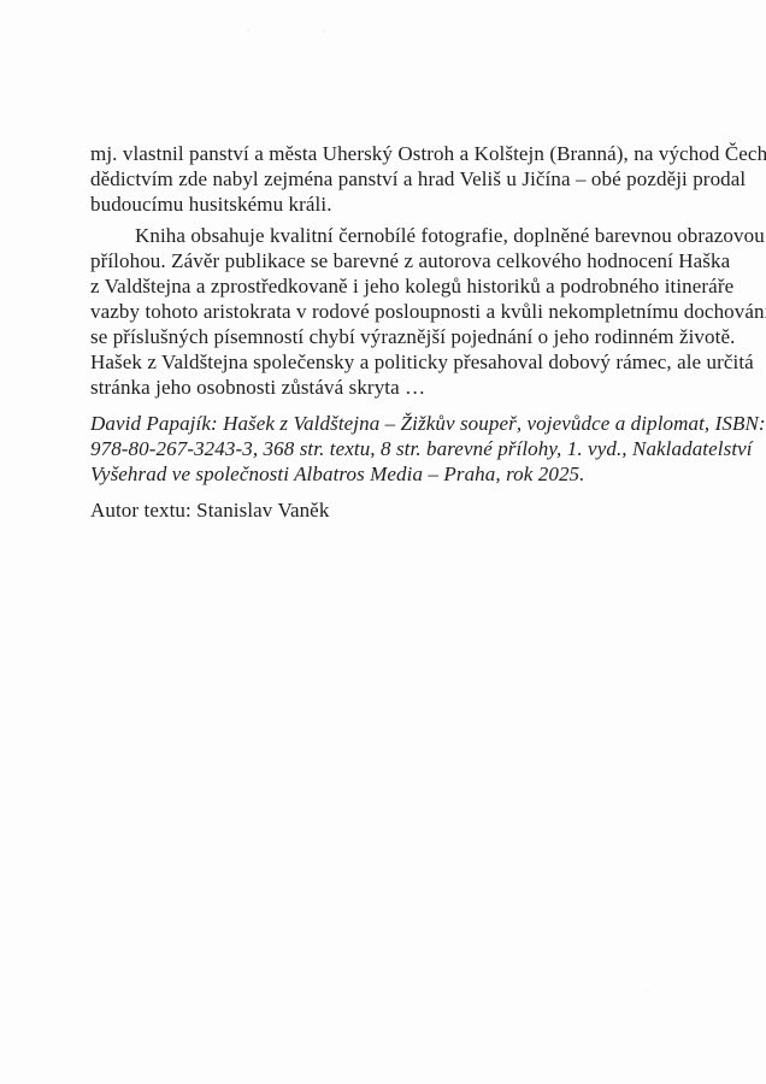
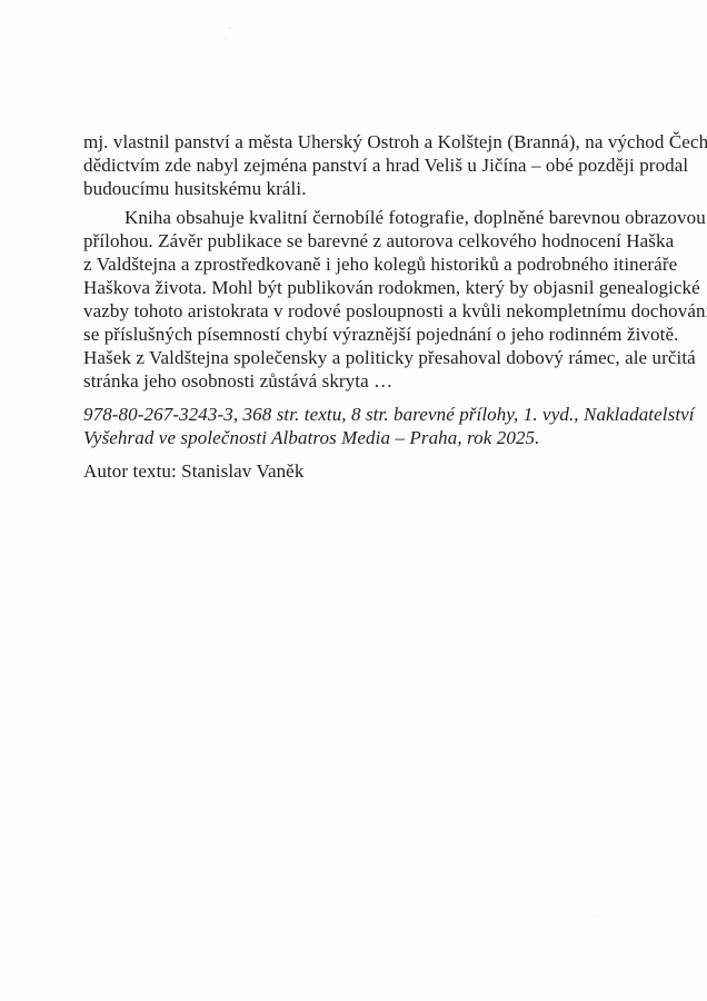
  mj. vlastnil panství a města Uherský Ostroh a Kolštejn (Branná), na východ Čech
  dědictvím zde nabyl zejména panství a hrad Veliš u Jičína – obé později prodal
  budoucímu husitskému králi.
  Kniha obsahuje kvalitní černobílé fotografie, doplněné barevnou obrazovou
  přílohou. Závěr publikace se barevné z autorova celkového hodnocení Haška
  z Valdštejna a zprostředkovaně i jeho kolegů historiků a podrobného itineráře
+ Haškova života. Mohl být publikován rodokmen, který by objasnil genealogické
  vazby tohoto aristokrata v rodové posloupnosti a kvůli nekompletnímu dochován
  se příslušných písemností chybí výraznější pojednání o jeho rodinném životě.
  Hašek z Valdštejna společensky a politicky přesahoval dobový rámec, ale určitá
  stránka jeho osobnosti zůstává skryta …
- David Papajík: Hašek z Valdštejna – Žižkův soupeř, vojevůdce a diplomat, ISBN:
  978-80-267-3243-3, 368 str. textu, 8 str. barevné přílohy, 1. vyd., Nakladatelství
  Vyšehrad ve společnosti Albatros Media – Praha, rok 2025.
  Autor textu: Stanislav Vaněk
